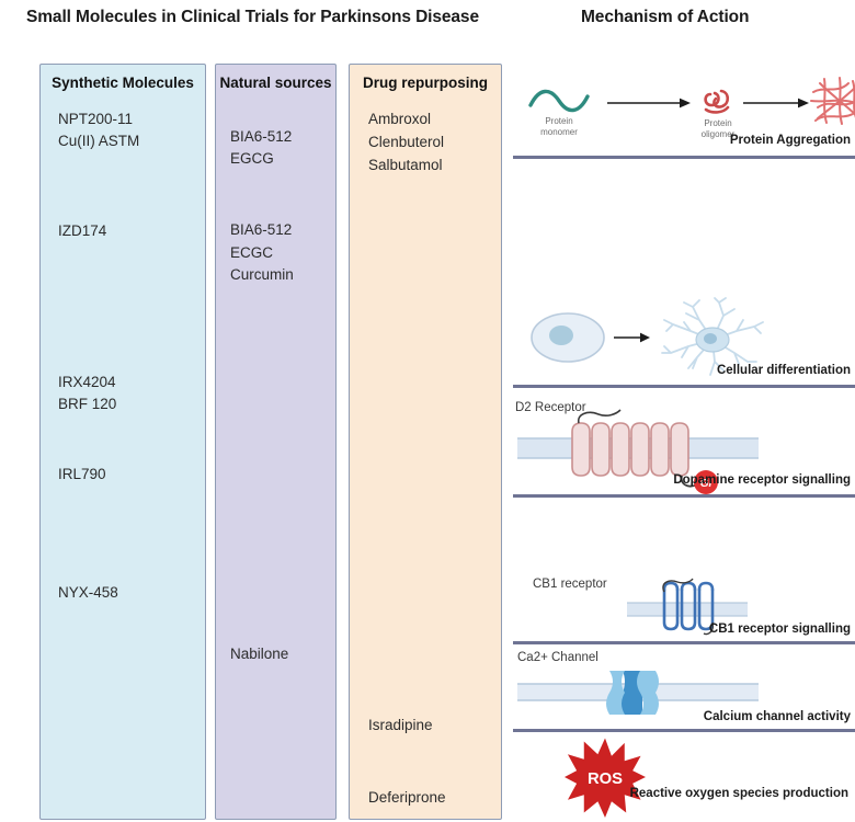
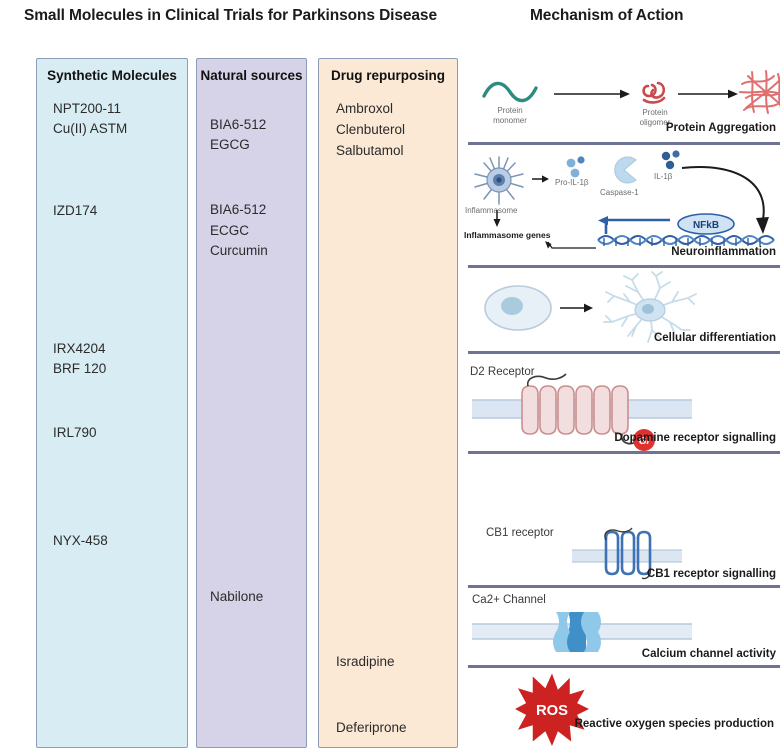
  Small Molecules in Clinical Trials for Parkinsons Disease
  Mechanism of Action
  Synthetic Molecules
  NPT200-11
  Cu(II) ASTM
  IZD174
  IRX4204
  BRF 120
  IRL790
  NYX-458
  Natural sources
  BIA6-512
  EGCG
  BIA6-512
  ECGC
  Curcumin
  Nabilone
  Drug repurposing
  Ambroxol
  Clenbuterol
  Salbutamol
  Isradipine
  Deferiprone
  Protein
  monomer
  Protein
  oligomer
  Protein Aggregation
+ Inflammasome
+ Pro-IL-1β
+ Caspase-1
+ IL-1β
+ Inflammasome genes
+ NFkB
+ Neuroinflammation
  Cellular differentiation
  D2 Receptor
  Gi
  Dopamine receptor signalling
  CB1 receptor
  CB1 receptor signalling
  Ca2+ Channel
  Calcium channel activity
  ROS
  Reactive oxygen species production
